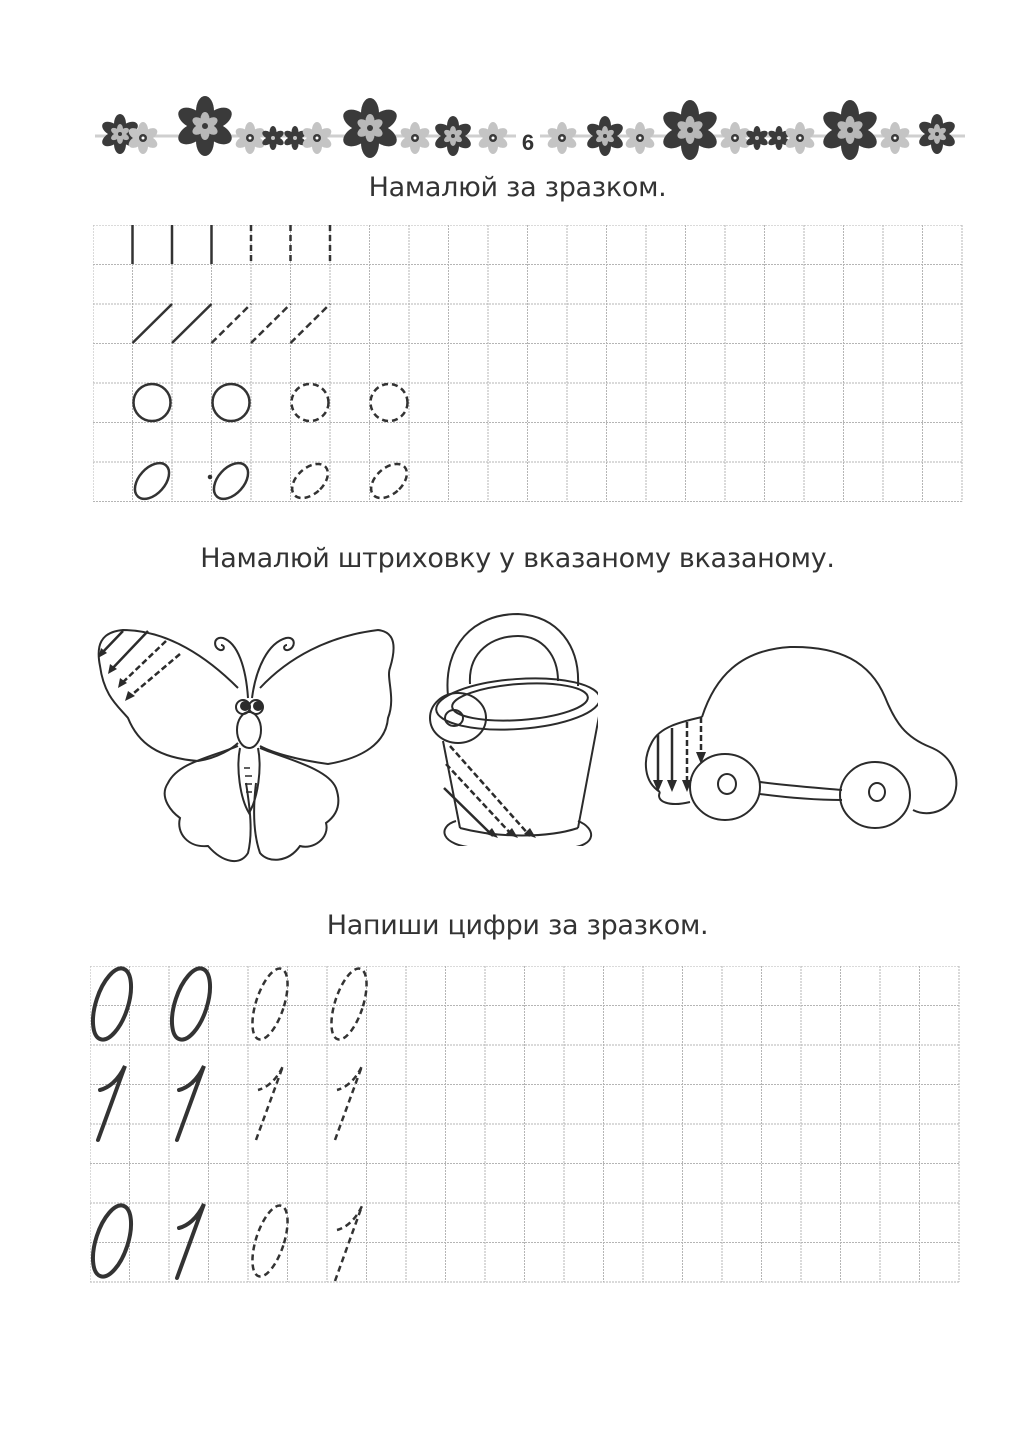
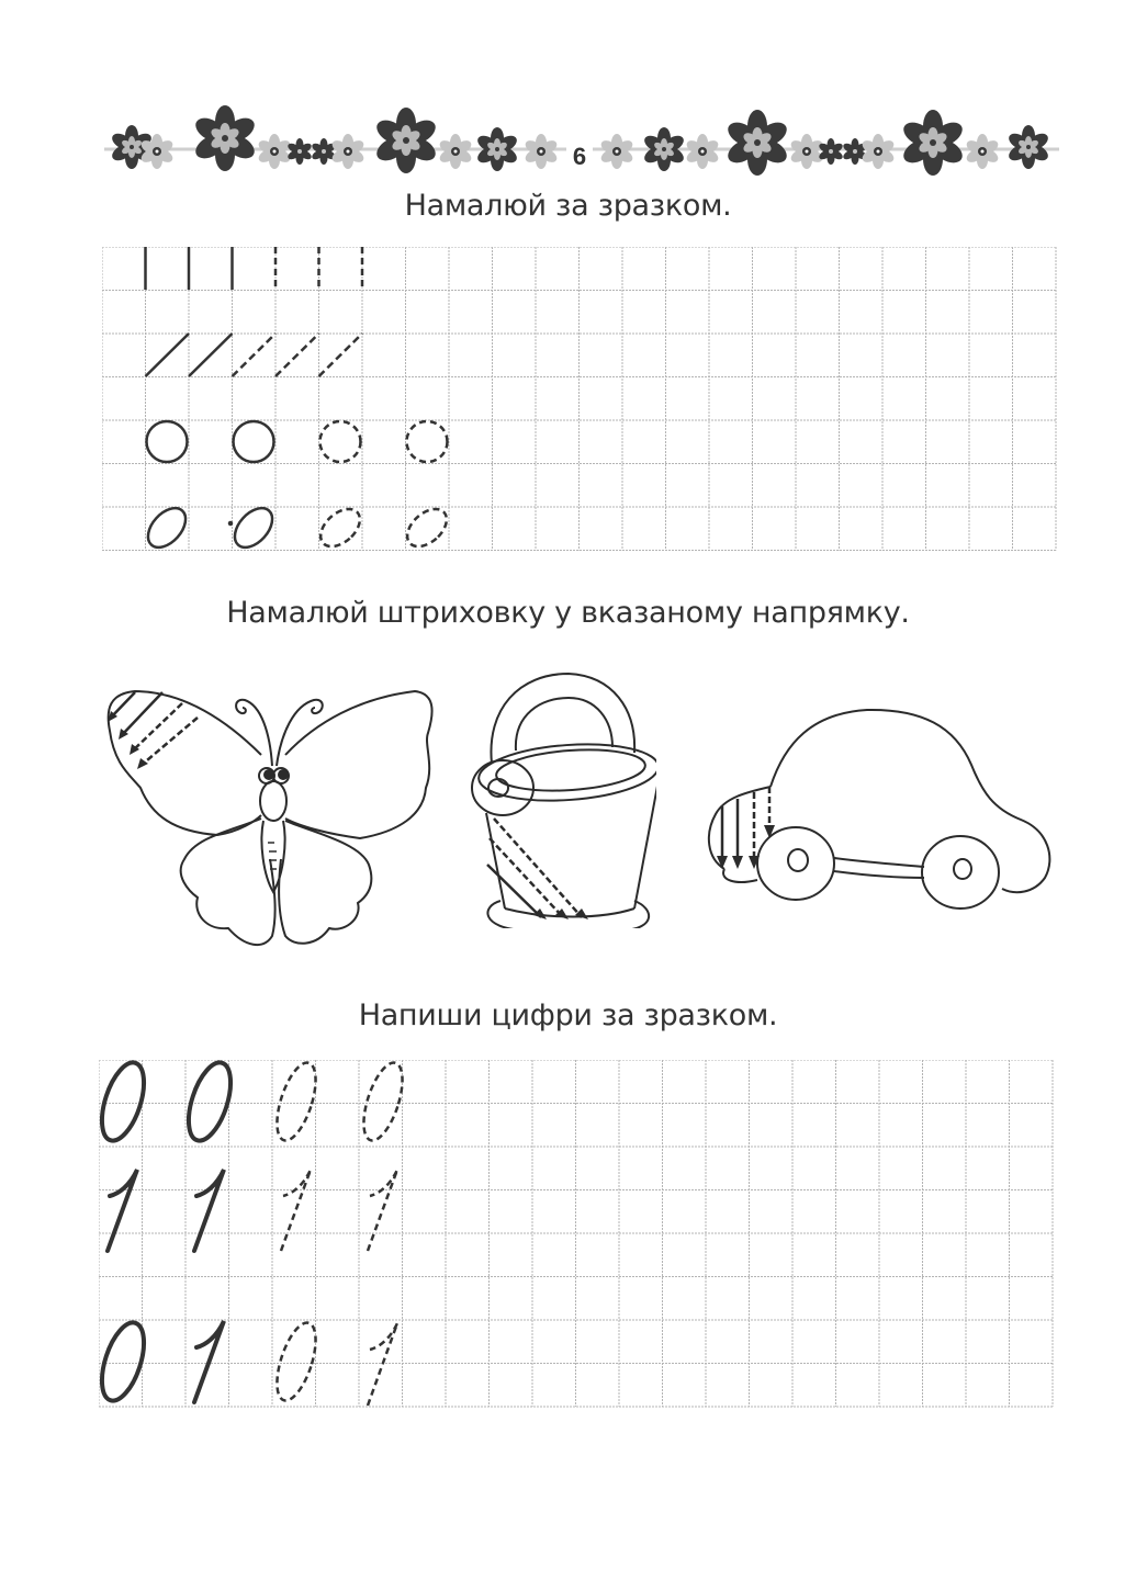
  6
  Намалюй за зразком.
- Намалюй штриховку у вказаному вказаному.
+ Намалюй штриховку у вказаному напрямку.
  Напиши цифри за зразком.
